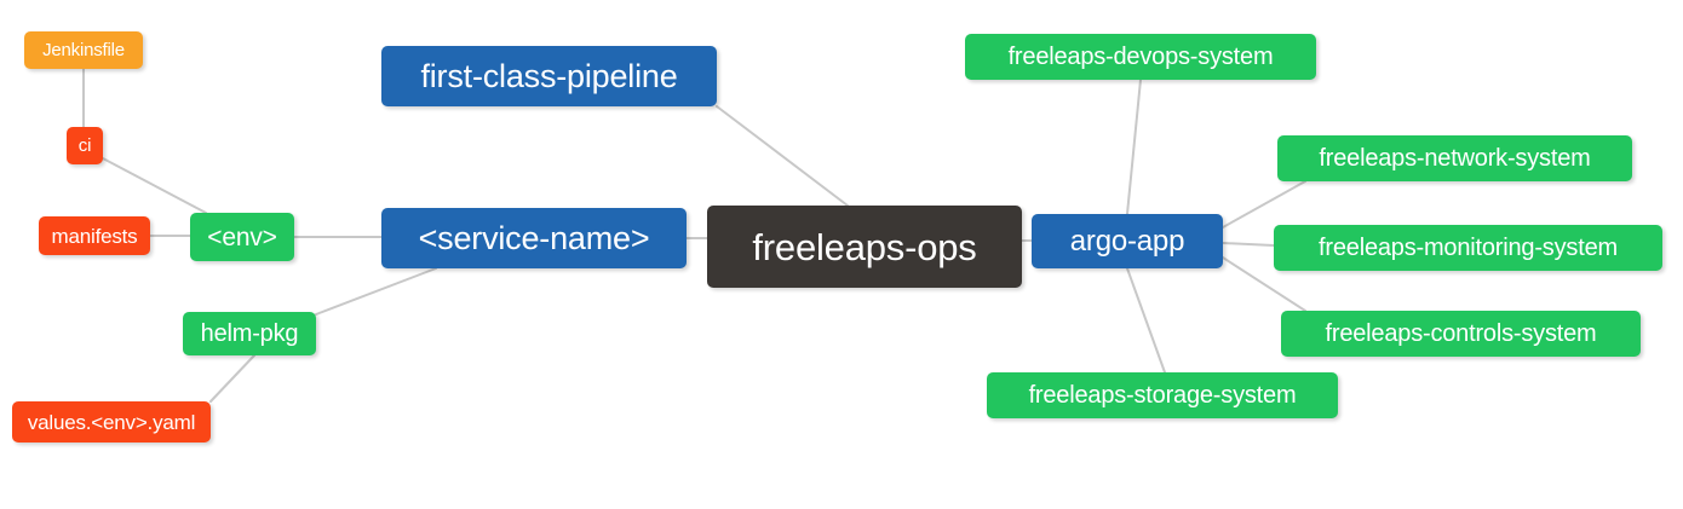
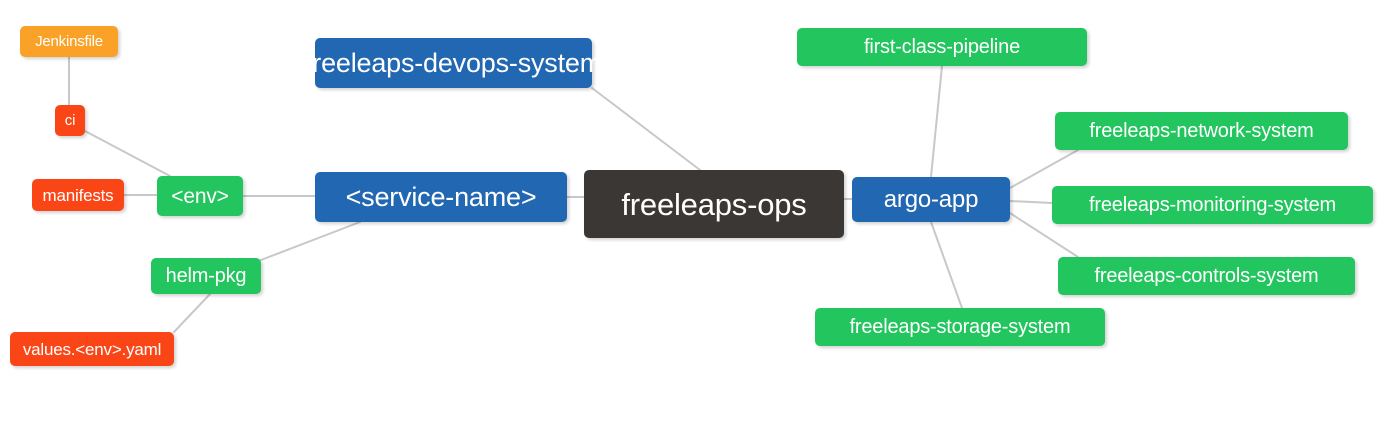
  freeleaps-ops
- first-class-pipeline
+ freeleaps-devops-system
  <service-name>
  <env>
  ci
  Jenkinsfile
  manifests
  helm-pkg
  values.<env>.yaml
  argo-app
- freeleaps-devops-system
+ first-class-pipeline
  freeleaps-network-system
  freeleaps-monitoring-system
  freeleaps-controls-system
  freeleaps-storage-system
